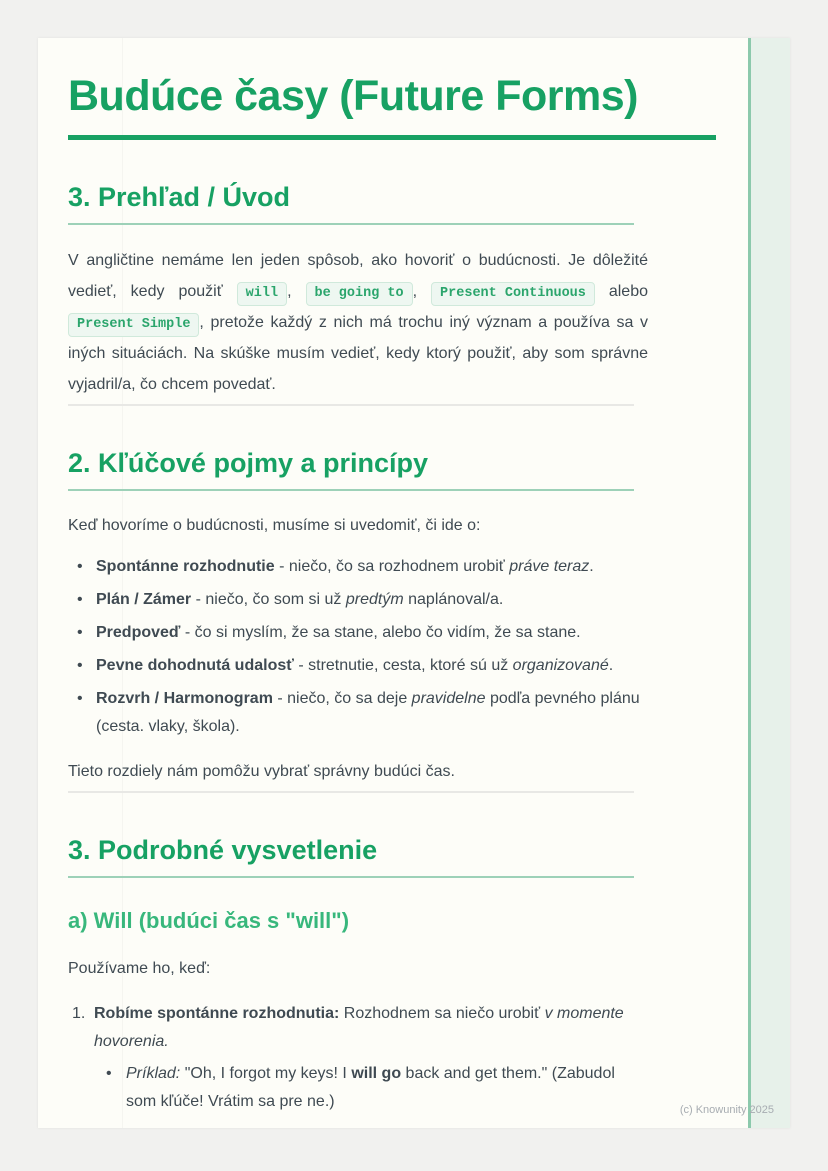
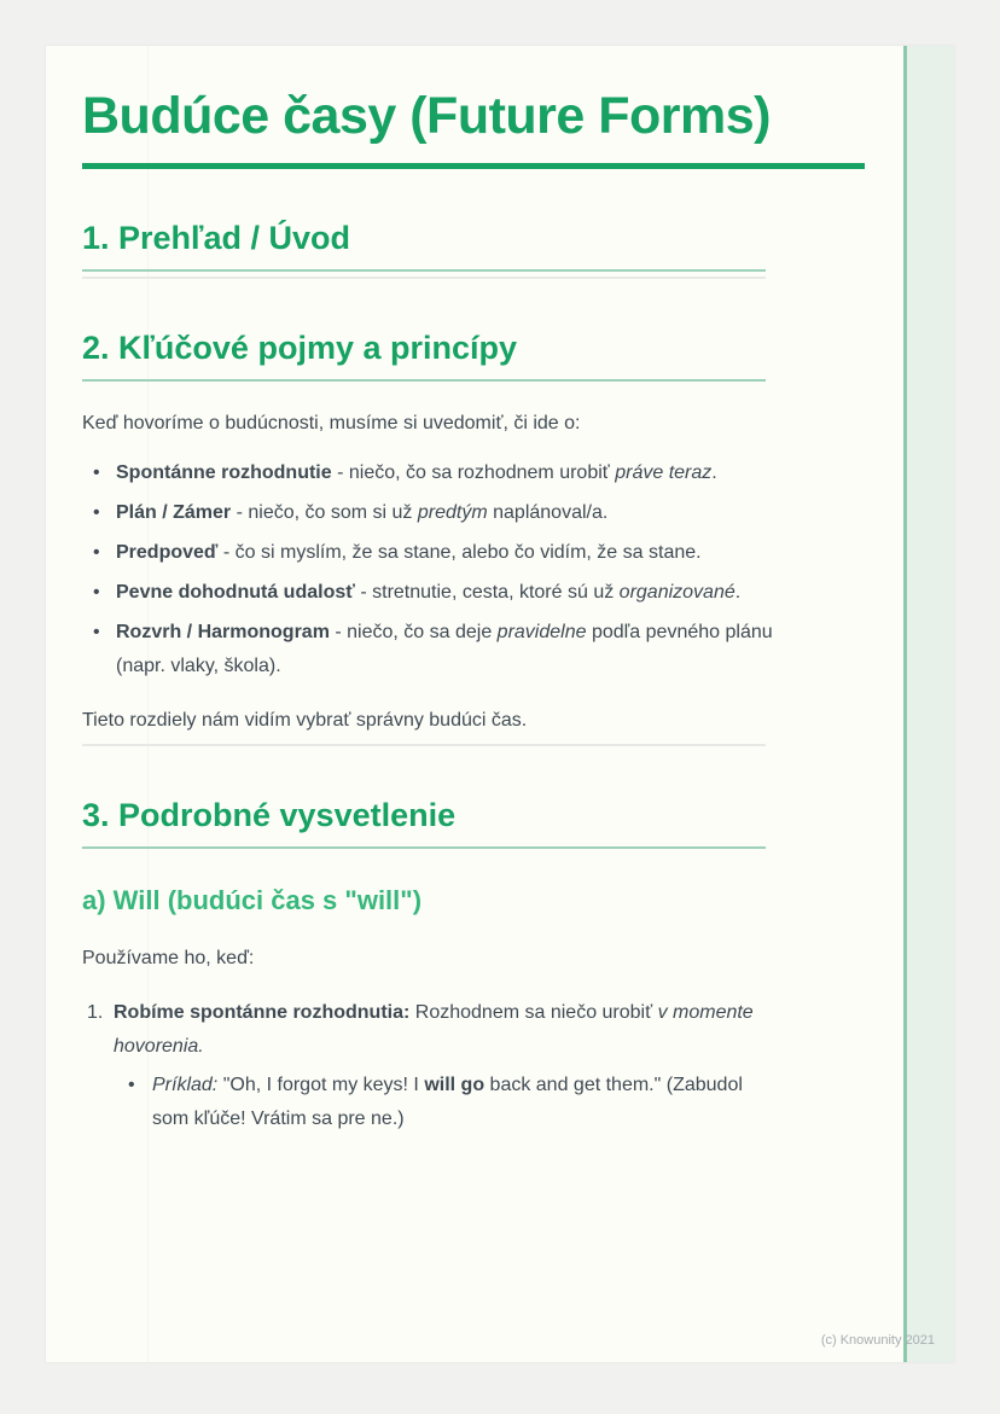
  Budúce časy (Future Forms)
- 3. Prehľad / Úvod
+ 1. Prehľad / Úvod
- V angličtine nemáme len jeden spôsob, ako hovoriť o budúcnosti. Je dôležité vedieť, kedy použiť will , be going to , Present Continuous alebo Present Simple , pretože každý z nich má trochu iný význam a používa sa v iných situáciách. Na skúške musím vedieť, kedy ktorý použiť, aby som správne vyjadril/a, čo chcem povedať.
  2. Kľúčové pojmy a princípy
  Keď hovoríme o budúcnosti, musíme si uvedomiť, či ide o:
  Spontánne rozhodnutie - niečo, čo sa rozhodnem urobiť práve teraz.
  Plán / Zámer - niečo, čo som si už predtým naplánoval/a.
  Predpoveď - čo si myslím, že sa stane, alebo čo vidím, že sa stane.
  Pevne dohodnutá udalosť - stretnutie, cesta, ktoré sú už organizované.
- Rozvrh / Harmonogram - niečo, čo sa deje pravidelne podľa pevného plánu (cesta. vlaky, škola).
+ Rozvrh / Harmonogram - niečo, čo sa deje pravidelne podľa pevného plánu (napr. vlaky, škola).
- Tieto rozdiely nám pomôžu vybrať správny budúci čas.
+ Tieto rozdiely nám vidím vybrať správny budúci čas.
  3. Podrobné vysvetlenie
  a) Will (budúci čas s "will")
  Používame ho, keď:
  1.
  Robíme spontánne rozhodnutia: Rozhodnem sa niečo urobiť v momente hovorenia.
  Príklad: "Oh, I forgot my keys! I will go back and get them." (Zabudol som kľúče! Vrátim sa pre ne.)
- (c) Knowunity 2025
+ (c) Knowunity 2021
